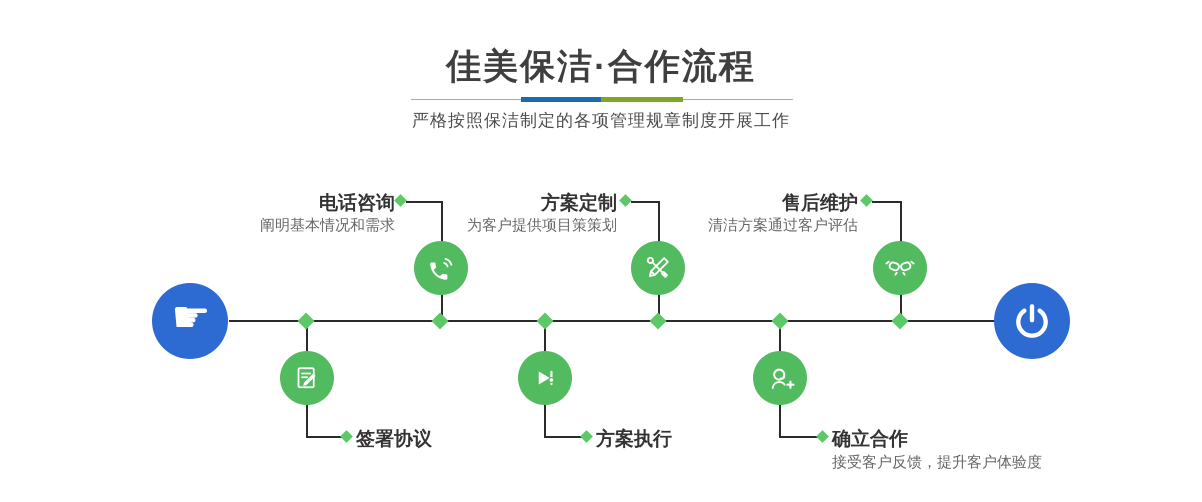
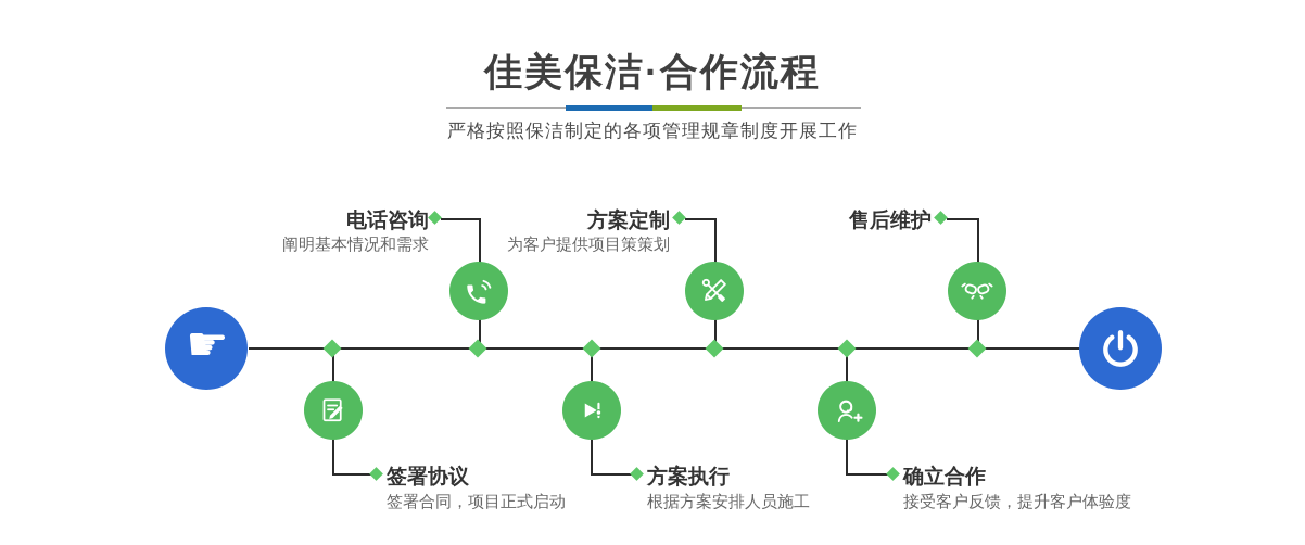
  佳美保洁·合作流程
  严格按照保洁制定的各项管理规章制度开展工作
  ☛
  电话咨询
  阐明基本情况和需求
  方案定制
  为客户提供项目策策划
  售后维护
- 清洁方案通过客户评估
  签署协议
+ 签署合同，项目正式启动
  方案执行
+ 根据方案安排人员施工
  确立合作
  接受客户反馈，提升客户体验度
